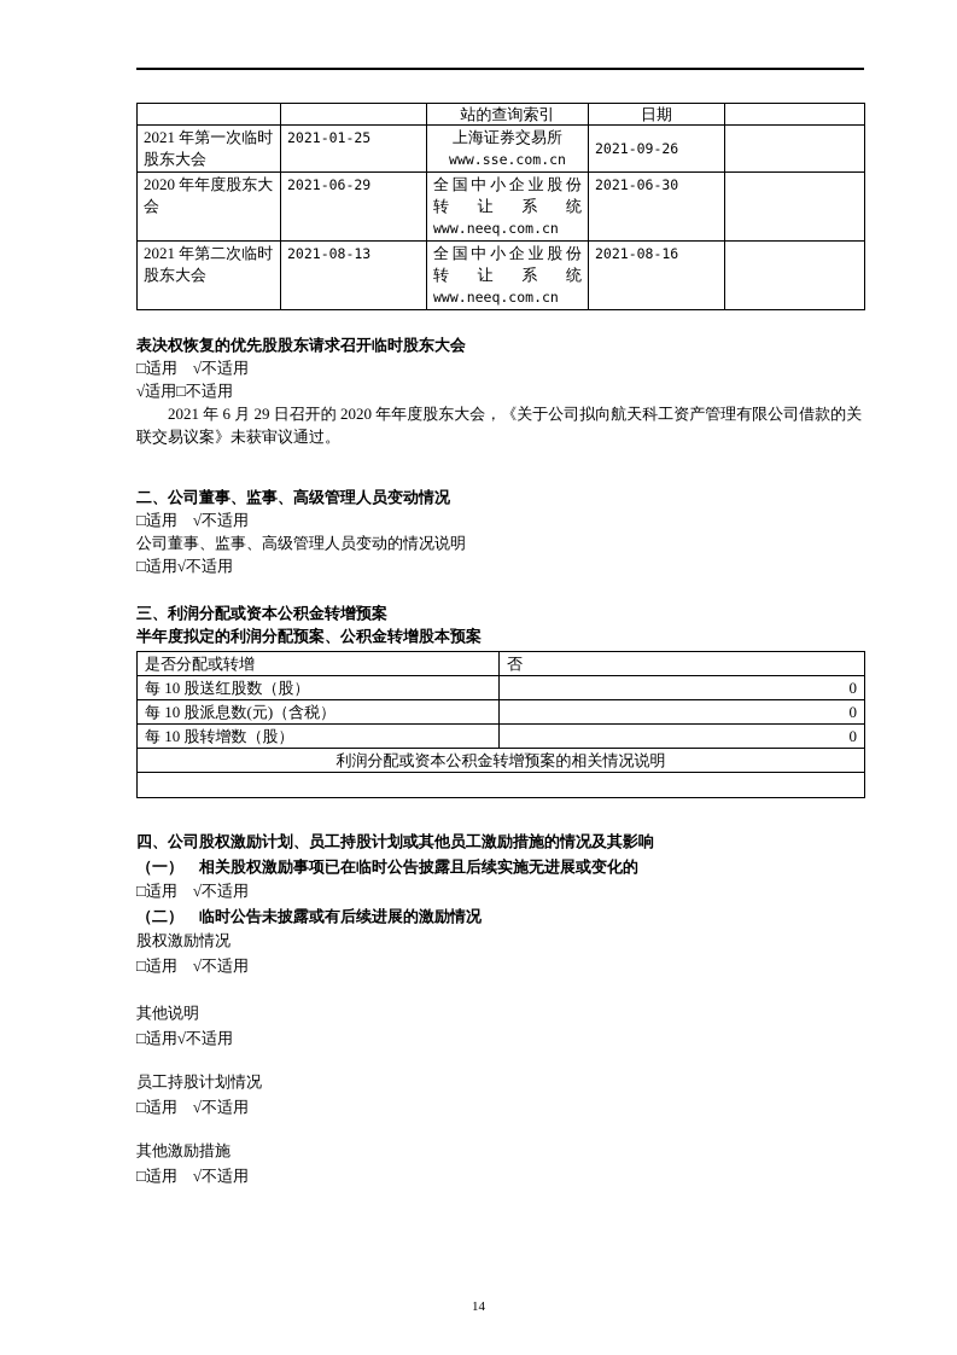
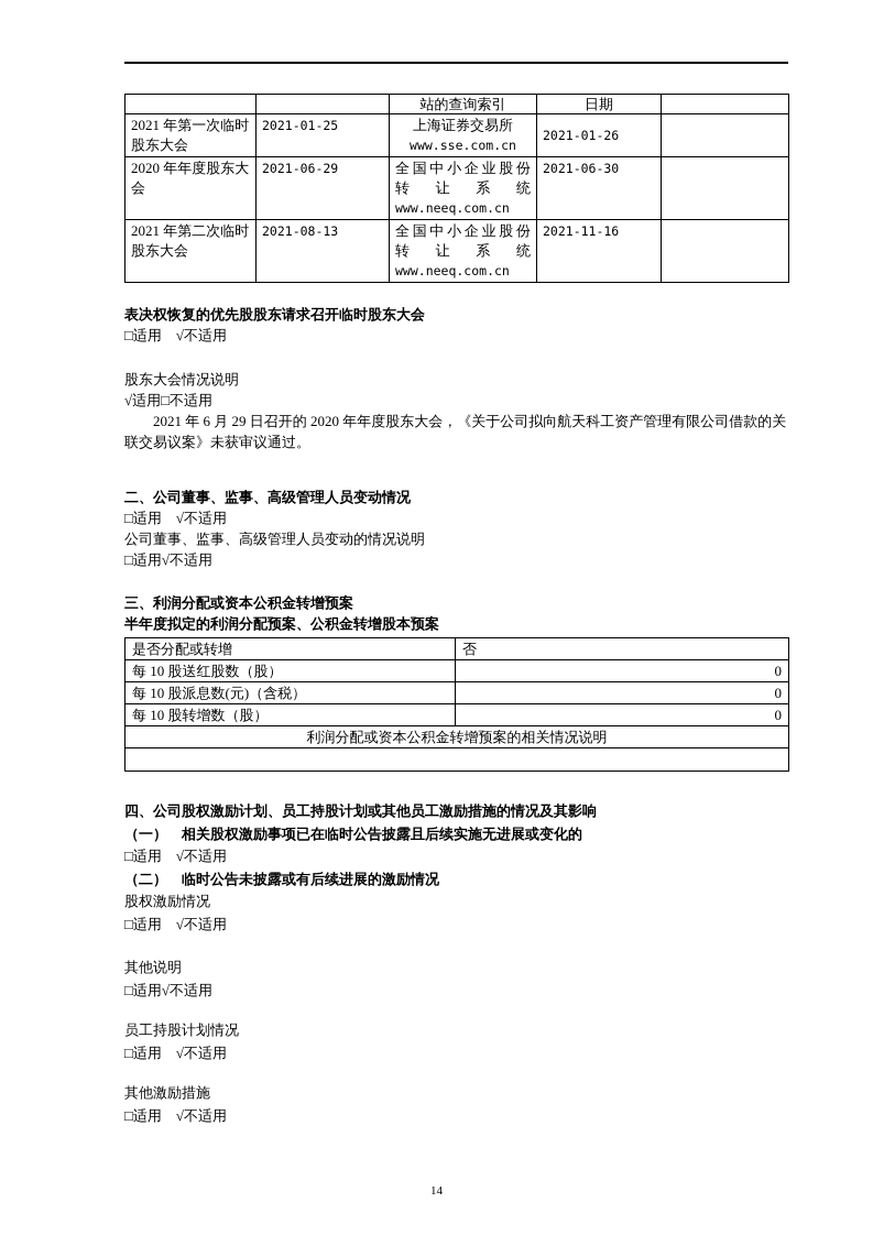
  		站的查询索引	日期
- 2021 年第一次临时股东大会	2021-01-25	上海证券交易所 www.sse.com.cn	2021-09-26
+ 2021 年第一次临时股东大会	2021-01-25	上海证券交易所 www.sse.com.cn	2021-01-26
  2020 年年度股东大会	2021-06-29	全国中小企业股份 转让系统 www.neeq.com.cn	2021-06-30
- 2021 年第二次临时股东大会	2021-08-13	全国中小企业股份 转让系统 www.neeq.com.cn	2021-08-16
+ 2021 年第二次临时股东大会	2021-08-13	全国中小企业股份 转让系统 www.neeq.com.cn	2021-11-16
  表决权恢复的优先股股东请求召开临时股东大会
  □适用 √不适用
+ 股东大会情况说明
  √适用□不适用
  2021 年 6 月 29 日召开的 2020 年年度股东大会，《关于公司拟向航天科工资产管理有限公司借款的关联交易议案》未获审议通过。
  二、公司董事、监事、高级管理人员变动情况
  □适用 √不适用
  公司董事、监事、高级管理人员变动的情况说明
  □适用√不适用
  三、利润分配或资本公积金转增预案
  半年度拟定的利润分配预案、公积金转增股本预案
  是否分配或转增	否
  每 10 股送红股数（股）	0
  每 10 股派息数(元)（含税）	0
  每 10 股转增数（股）	0
  利润分配或资本公积金转增预案的相关情况说明
  四、公司股权激励计划、员工持股计划或其他员工激励措施的情况及其影响
  （一） 相关股权激励事项已在临时公告披露且后续实施无进展或变化的
  □适用 √不适用
  （二） 临时公告未披露或有后续进展的激励情况
  股权激励情况
  □适用 √不适用
  其他说明
  □适用√不适用
  员工持股计划情况
  □适用 √不适用
  其他激励措施
  □适用 √不适用
  14
